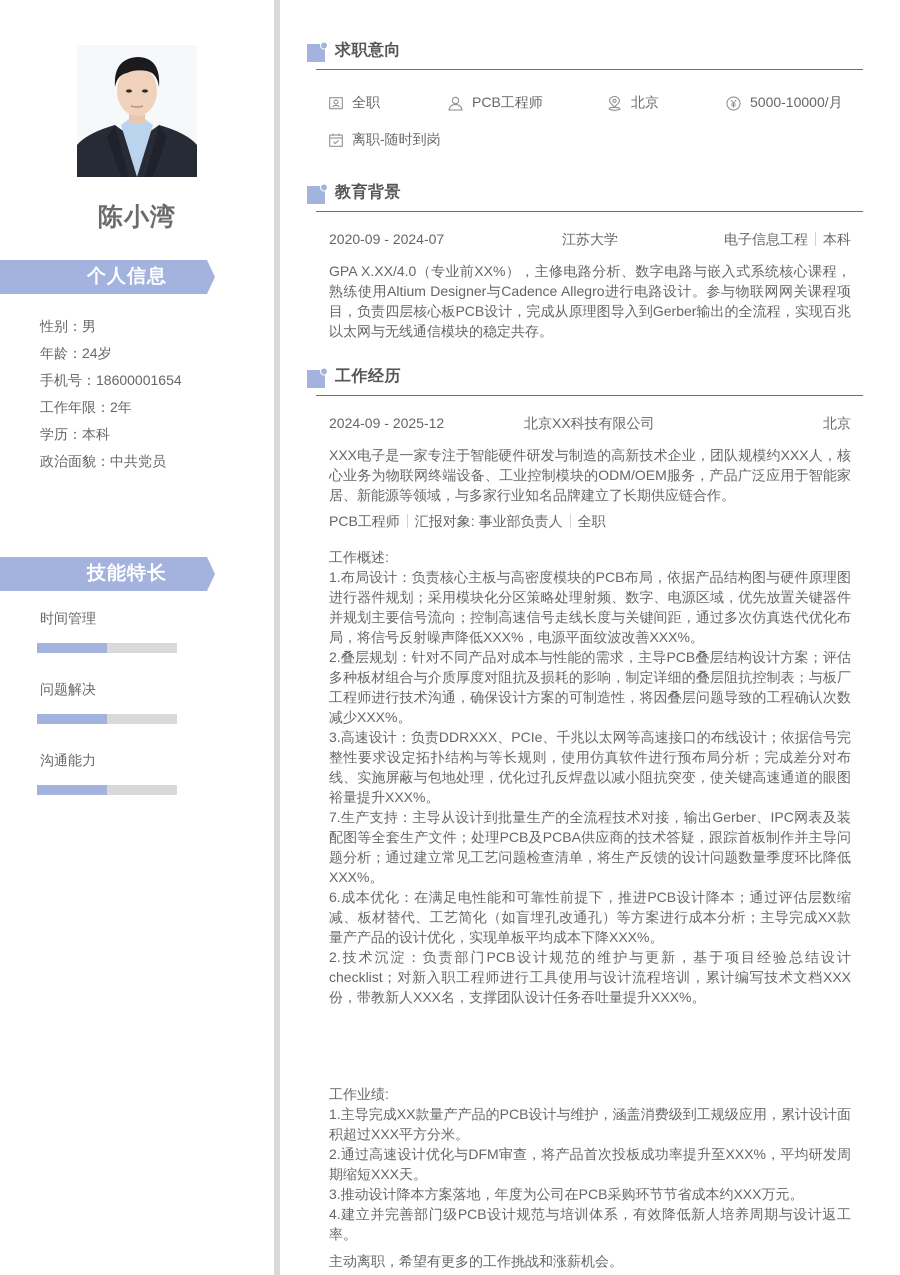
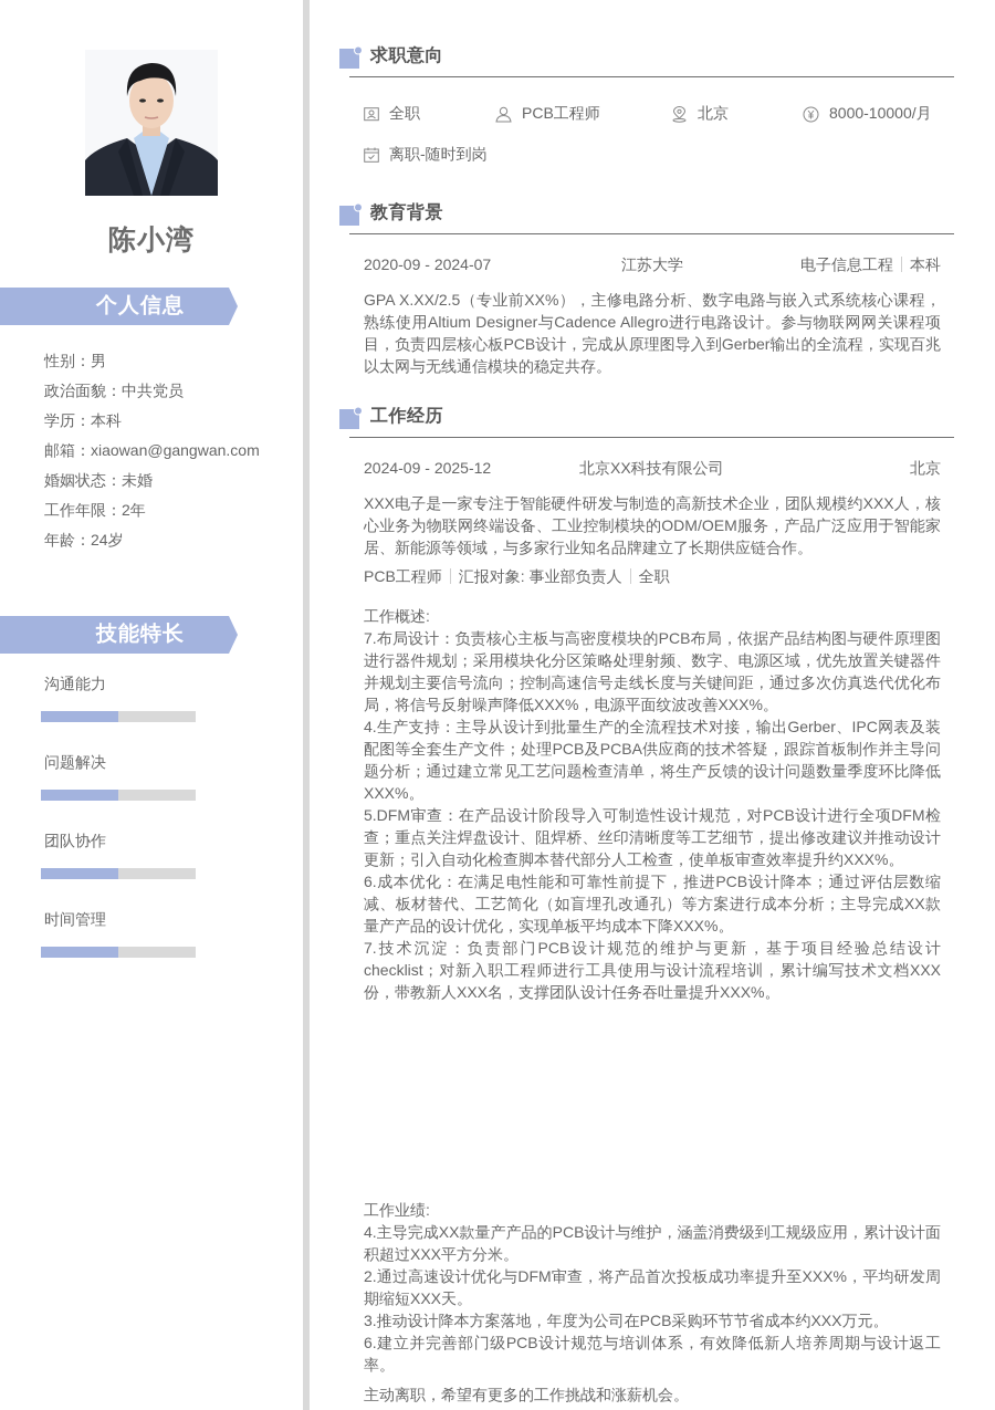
  陈小湾
  个人信息
  性别：男
- 年龄：24岁
+ 政治面貌：中共党员
- 手机号：18600001654
- 工作年限：2年
+ 学历：本科
+ 邮箱：xiaowan@gangwan.com
+ 婚姻状态：未婚
- 学历：本科
+ 工作年限：2年
- 政治面貌：中共党员
+ 年龄：24岁
  技能特长
- 时间管理
+ 沟通能力
  问题解决
+ 团队协作
- 沟通能力
+ 时间管理
  求职意向
  全职
  PCB工程师
  北京
- 5000-10000/月
+ 8000-10000/月
  离职-随时到岗
  教育背景
  2020-09 - 2024-07
  江苏大学
  电子信息工程 本科
- GPA X.XX/4.0（专业前XX%），主修电路分析、数字电路与嵌入式系统核心课程，熟练使用Altium Designer与Cadence Allegro进行电路设计。参与物联网网关课程项目，负责四层核心板PCB设计，完成从原理图导入到Gerber输出的全流程，实现百兆以太网与无线通信模块的稳定共存。
+ GPA X.XX/2.5（专业前XX%），主修电路分析、数字电路与嵌入式系统核心课程，熟练使用Altium Designer与Cadence Allegro进行电路设计。参与物联网网关课程项目，负责四层核心板PCB设计，完成从原理图导入到Gerber输出的全流程，实现百兆以太网与无线通信模块的稳定共存。
  工作经历
  2024-09 - 2025-12
  北京XX科技有限公司
  北京
  XXX电子是一家专注于智能硬件研发与制造的高新技术企业，团队规模约XXX人，核心业务为物联网终端设备、工业控制模块的ODM/OEM服务，产品广泛应用于智能家居、新能源等领域，与多家行业知名品牌建立了长期供应链合作。
  PCB工程师 汇报对象: 事业部负责人 全职
  工作概述:
- 1.布局设计：负责核心主板与高密度模块的PCB布局，依据产品结构图与硬件原理图进行器件规划；采用模块化分区策略处理射频、数字、电源区域，优先放置关键器件并规划主要信号流向；控制高速信号走线长度与关键间距，通过多次仿真迭代优化布局，将信号反射噪声降低XXX%，电源平面纹波改善XXX%。
+ 7.布局设计：负责核心主板与高密度模块的PCB布局，依据产品结构图与硬件原理图进行器件规划；采用模块化分区策略处理射频、数字、电源区域，优先放置关键器件并规划主要信号流向；控制高速信号走线长度与关键间距，通过多次仿真迭代优化布局，将信号反射噪声降低XXX%，电源平面纹波改善XXX%。
- 2.叠层规划：针对不同产品对成本与性能的需求，主导PCB叠层结构设计方案；评估多种板材组合与介质厚度对阻抗及损耗的影响，制定详细的叠层阻抗控制表；与板厂工程师进行技术沟通，确保设计方案的可制造性，将因叠层问题导致的工程确认次数减少XXX%。
- 3.高速设计：负责DDRXXX、PCIe、千兆以太网等高速接口的布线设计；依据信号完整性要求设定拓扑结构与等长规则，使用仿真软件进行预布局分析；完成差分对布线、实施屏蔽与包地处理，优化过孔反焊盘以减小阻抗突变，使关键高速通道的眼图裕量提升XXX%。
- 7.生产支持：主导从设计到批量生产的全流程技术对接，输出Gerber、IPC网表及装配图等全套生产文件；处理PCB及PCBA供应商的技术答疑，跟踪首板制作并主导问题分析；通过建立常见工艺问题检查清单，将生产反馈的设计问题数量季度环比降低XXX%。
+ 4.生产支持：主导从设计到批量生产的全流程技术对接，输出Gerber、IPC网表及装配图等全套生产文件；处理PCB及PCBA供应商的技术答疑，跟踪首板制作并主导问题分析；通过建立常见工艺问题检查清单，将生产反馈的设计问题数量季度环比降低XXX%。
+ 5.DFM审查：在产品设计阶段导入可制造性设计规范，对PCB设计进行全项DFM检查；重点关注焊盘设计、阻焊桥、丝印清晰度等工艺细节，提出修改建议并推动设计更新；引入自动化检查脚本替代部分人工检查，使单板审查效率提升约XXX%。
  6.成本优化：在满足电性能和可靠性前提下，推进PCB设计降本；通过评估层数缩减、板材替代、工艺简化（如盲埋孔改通孔）等方案进行成本分析；主导完成XX款量产产品的设计优化，实现单板平均成本下降XXX%。
- 2.技术沉淀：负责部门PCB设计规范的维护与更新，基于项目经验总结设计checklist；对新入职工程师进行工具使用与设计流程培训，累计编写技术文档XXX份，带教新人XXX名，支撑团队设计任务吞吐量提升XXX%。
+ 7.技术沉淀：负责部门PCB设计规范的维护与更新，基于项目经验总结设计checklist；对新入职工程师进行工具使用与设计流程培训，累计编写技术文档XXX份，带教新人XXX名，支撑团队设计任务吞吐量提升XXX%。
  工作业绩:
- 1.主导完成XX款量产产品的PCB设计与维护，涵盖消费级到工规级应用，累计设计面积超过XXX平方分米。
+ 4.主导完成XX款量产产品的PCB设计与维护，涵盖消费级到工规级应用，累计设计面积超过XXX平方分米。
  2.通过高速设计优化与DFM审查，将产品首次投板成功率提升至XXX%，平均研发周期缩短XXX天。
  3.推动设计降本方案落地，年度为公司在PCB采购环节节省成本约XXX万元。
- 4.建立并完善部门级PCB设计规范与培训体系，有效降低新人培养周期与设计返工率。
+ 6.建立并完善部门级PCB设计规范与培训体系，有效降低新人培养周期与设计返工率。
  主动离职，希望有更多的工作挑战和涨薪机会。
